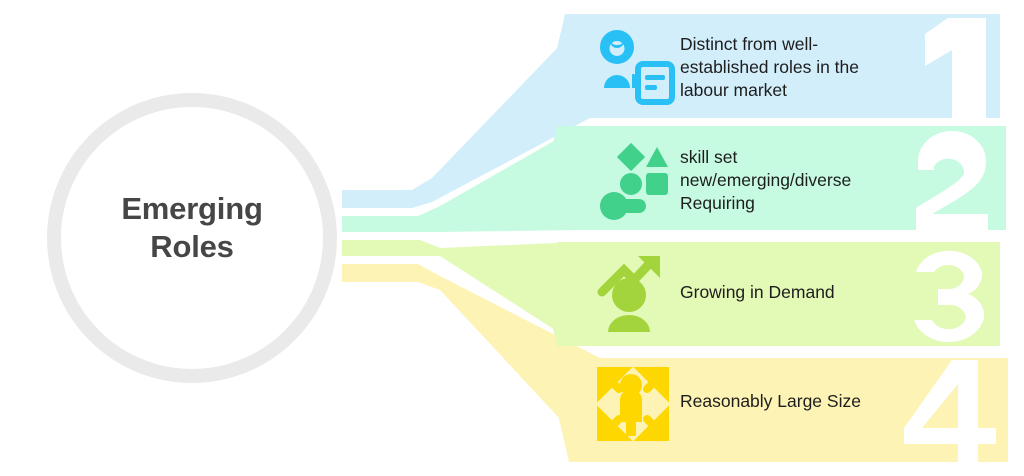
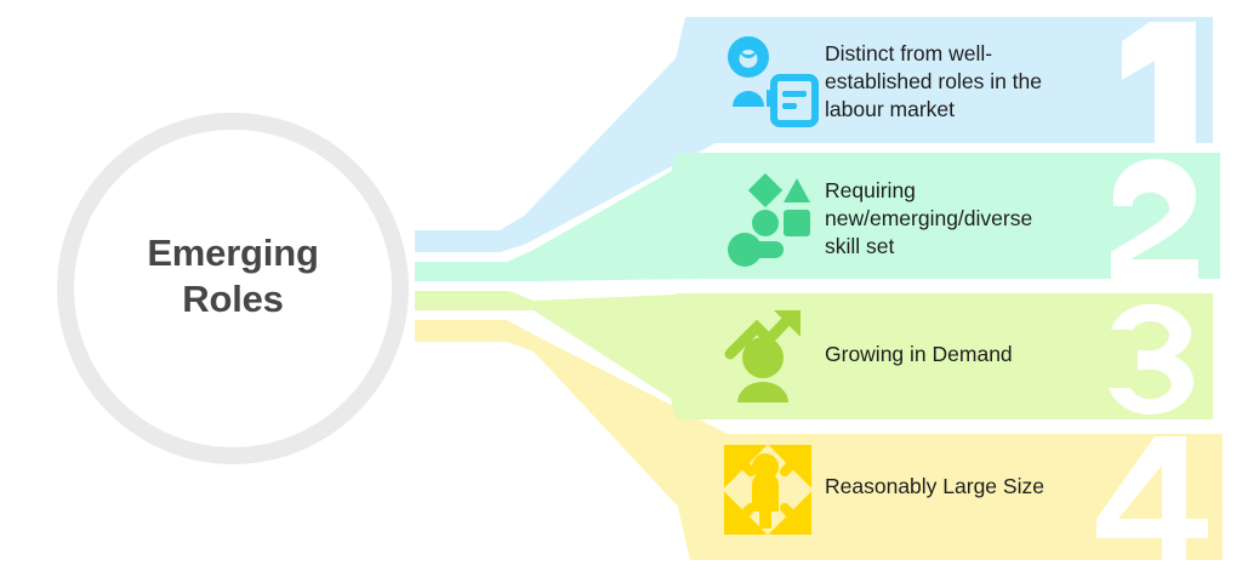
  Emerging
  Roles
  Distinct from well-
  established roles in the
  labour market
- skill set
+ Requiring
  new/emerging/diverse
- Requiring
+ skill set
  Growing in Demand
  Reasonably Large Size
